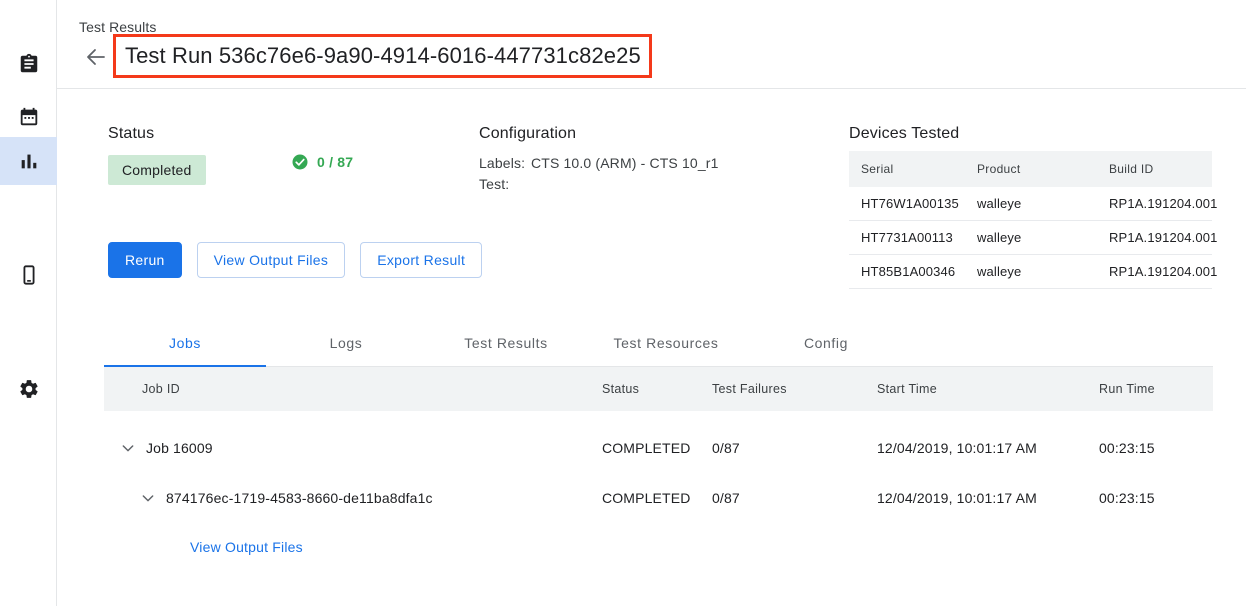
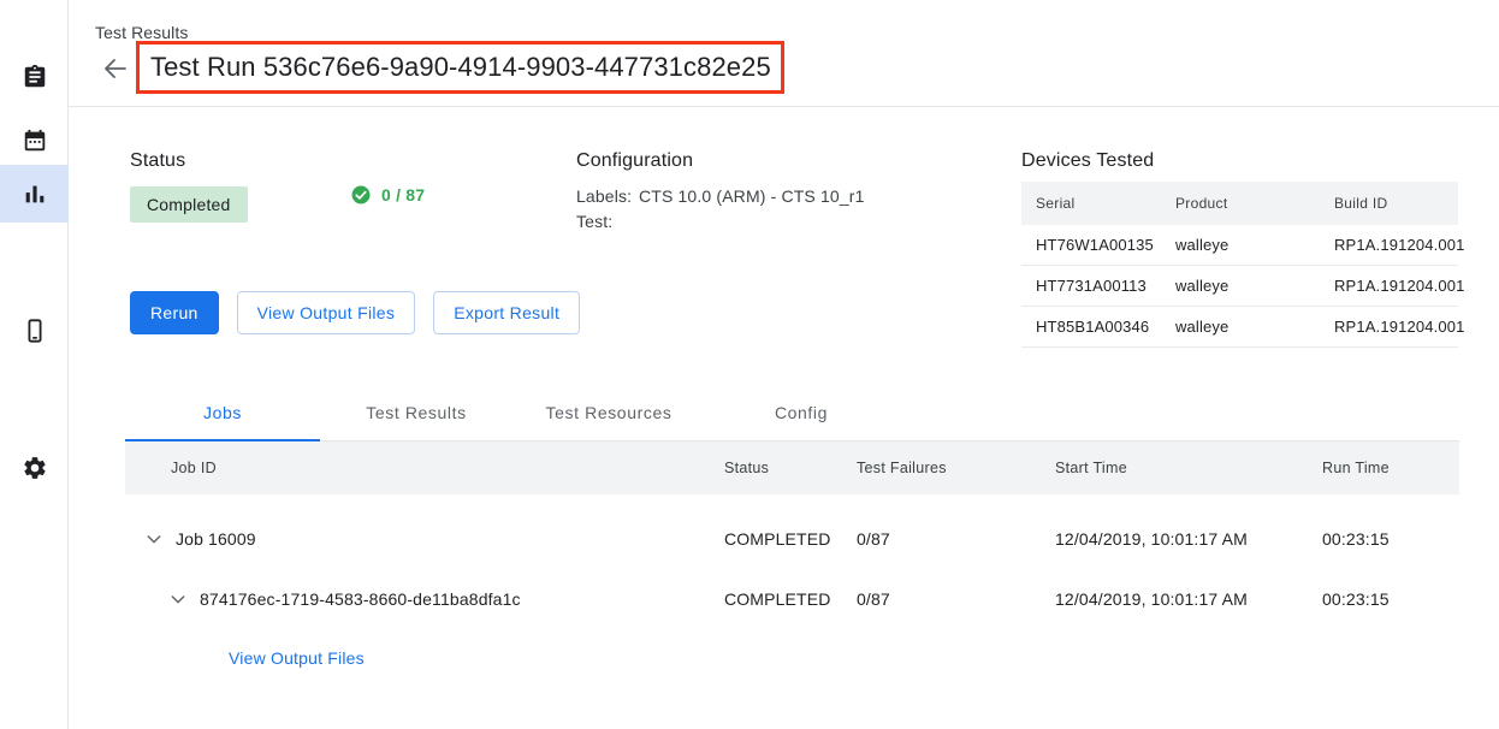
  Test Results
- Test Run 536c76e6-9a90-4914-6016-447731c82e25
+ Test Run 536c76e6-9a90-4914-9903-447731c82e25
  Status
  Completed
  0 / 87
  Rerun
  View Output Files
  Export Result
  Configuration
  Labels:
  CTS 10.0 (ARM) - CTS 10_r1
  Test:
  Devices Tested
  Serial	Product	Build ID
  HT76W1A00135	walleye	RP1A.191204.001
  HT7731A00113	walleye	RP1A.191204.001
  HT85B1A00346	walleye	RP1A.191204.001
  Jobs
- Logs
  Test Results
  Test Resources
  Config
  Job ID
  Status
  Test Failures
  Start Time
  Run Time
  Job 16009
  COMPLETED
  0/87
  12/04/2019, 10:01:17 AM
  00:23:15
  874176ec-1719-4583-8660-de11ba8dfa1c
  COMPLETED
  0/87
  12/04/2019, 10:01:17 AM
  00:23:15
  View Output Files
